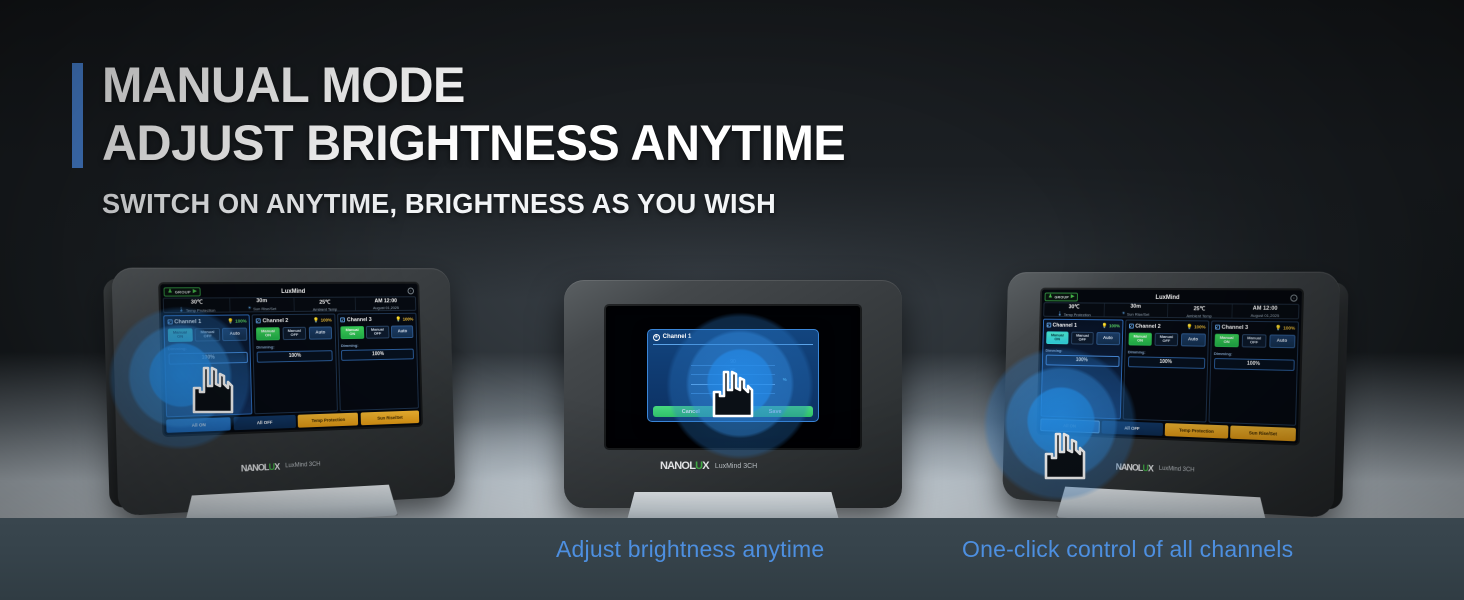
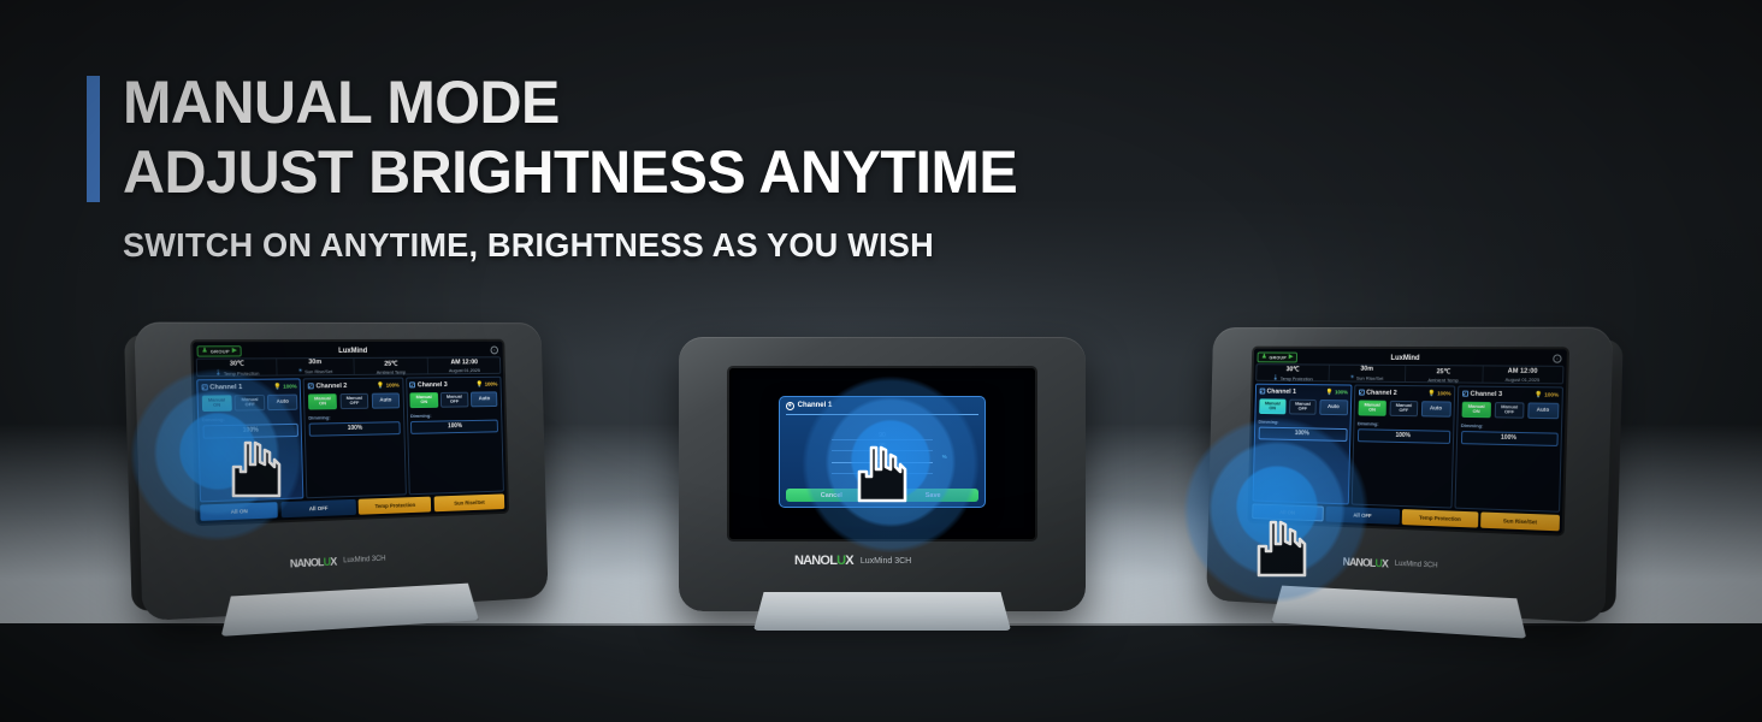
- Adjust brightness anytime
- One-click control of all channels
